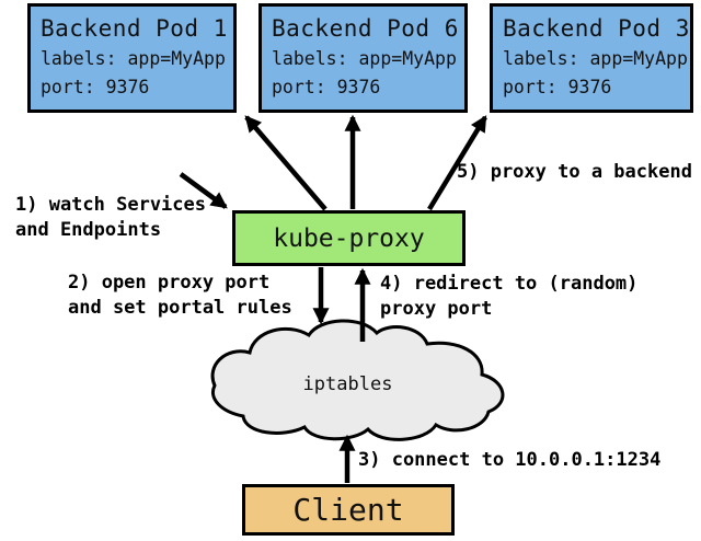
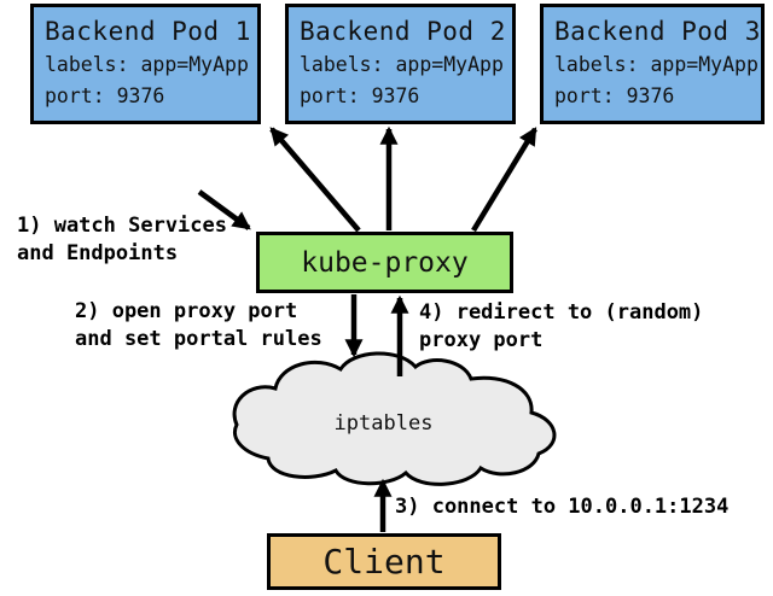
  Backend Pod 1
  labels: app=MyApp
  port: 9376
- Backend Pod 6
+ Backend Pod 2
  labels: app=MyApp
  port: 9376
  Backend Pod 3
  labels: app=MyApp
  port: 9376
  kube-proxy
  iptables
  Client
  1) watch Services
  and Endpoints
  2) open proxy port
  and set portal rules
  3) connect to 10.0.0.1:1234
  4) redirect to (random)
  proxy port
- 5) proxy to a backend
